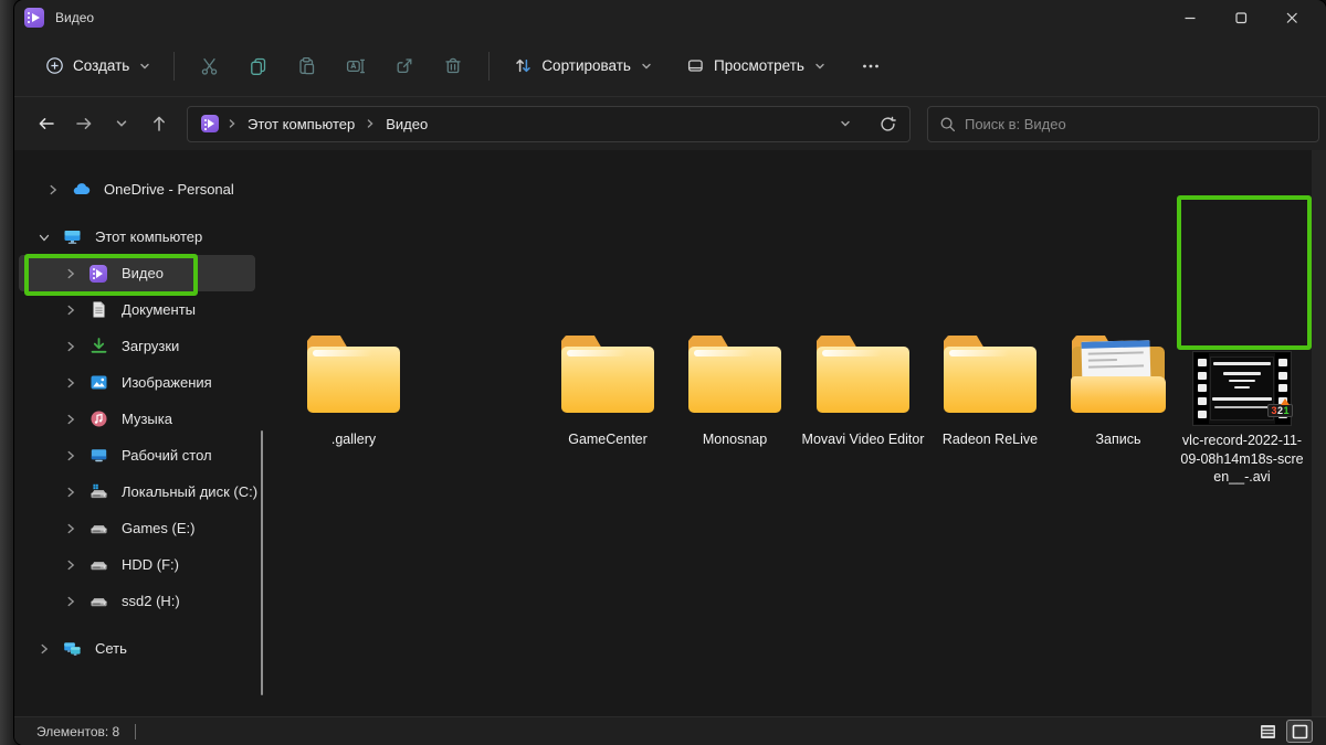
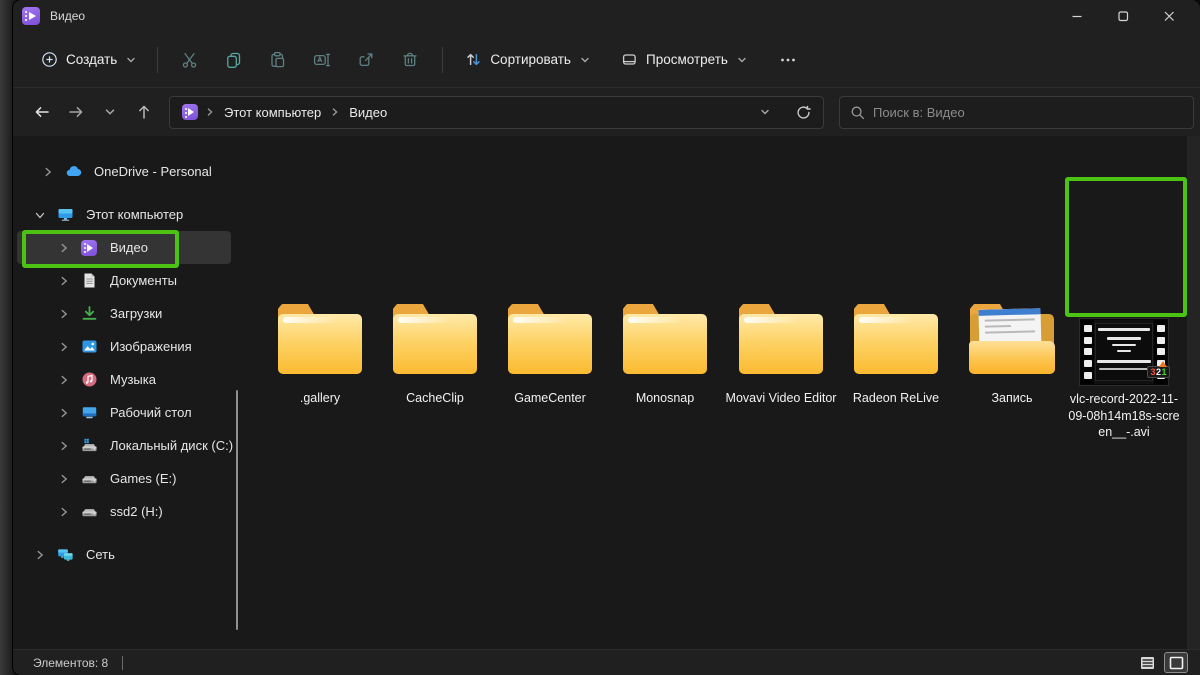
  Видео
  Создать
  Сортировать
  Просмотреть
  Этот компьютер
  Видео
  Поиск в: Видео
  OneDrive - Personal
  Этот компьютер
  Видео
  Документы
  Загрузки
  Изображения
  Музыка
  Рабочий стол
  Локальный диск (C:)
  Games (E:)
- HDD (F:)
  ssd2 (H:)
  Сеть
  .gallery
+ CacheClip
  GameCenter
  Monosnap
  Movavi Video Editor
  Radeon ReLive
  Запись
  321
  vlc-record-2022-11-09-08h14m18s-screen__-.avi
  Элементов: 8
